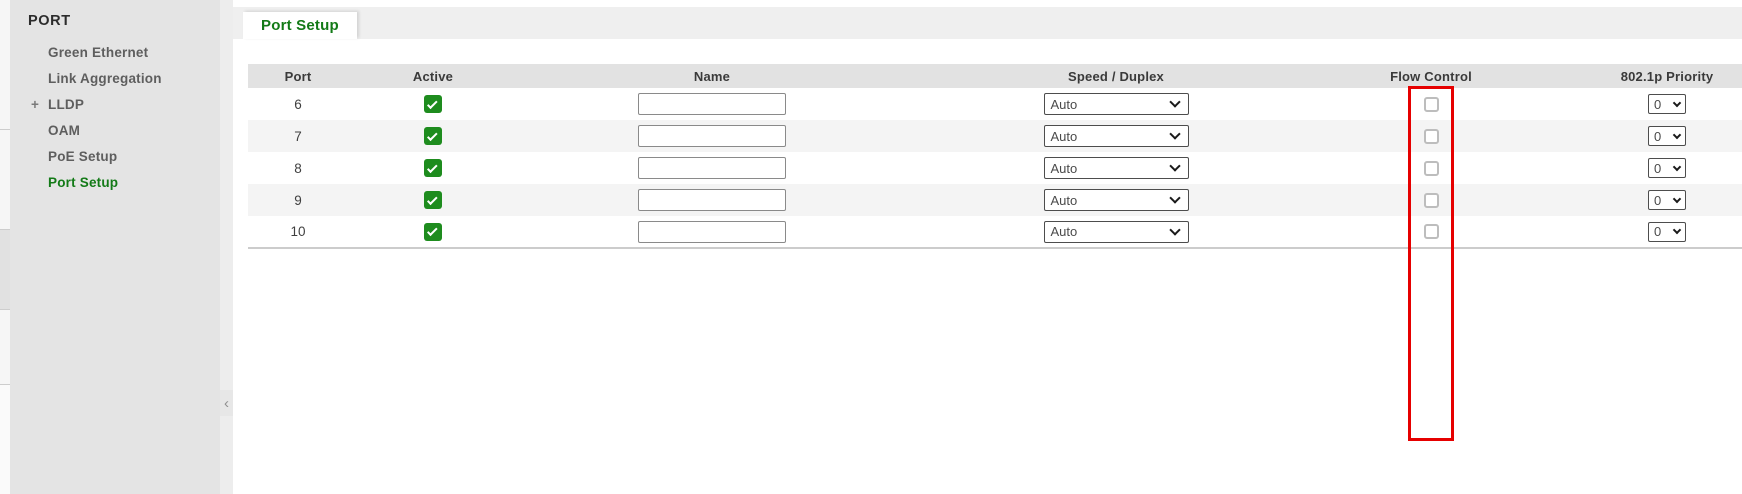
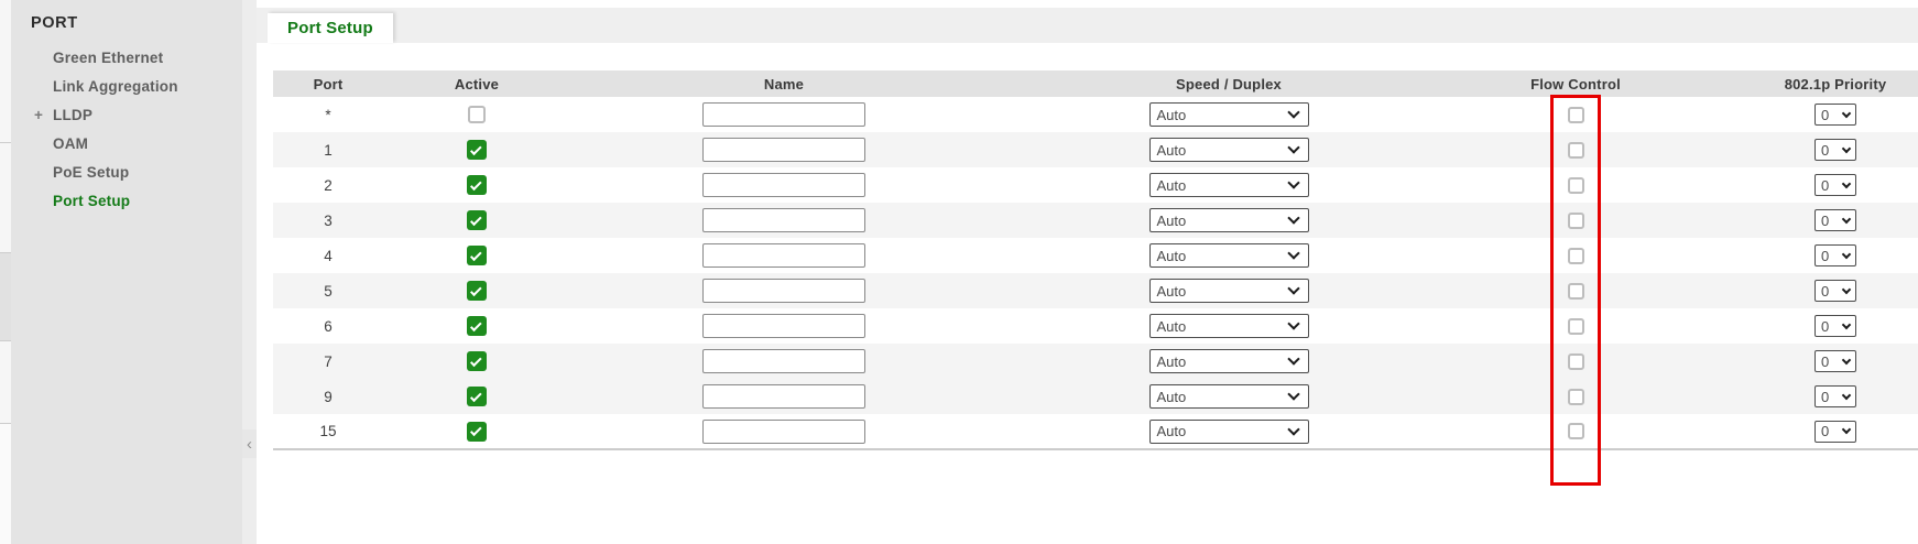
  PORT
  Green Ethernet
  Link Aggregation
  +
  LLDP
  OAM
  PoE Setup
  Port Setup
  ‹
  Port Setup
  Port	Active	Name	Speed / Duplex	Flow Control	802.1p Priority
+ *			Auto		0
+ 1			Auto		0
+ 2			Auto		0
+ 3			Auto		0
+ 4			Auto		0
+ 5			Auto		0
  6			Auto		0
  7			Auto		0
- 8			Auto		0
  9			Auto		0
- 10			Auto		0
+ 15			Auto		0
